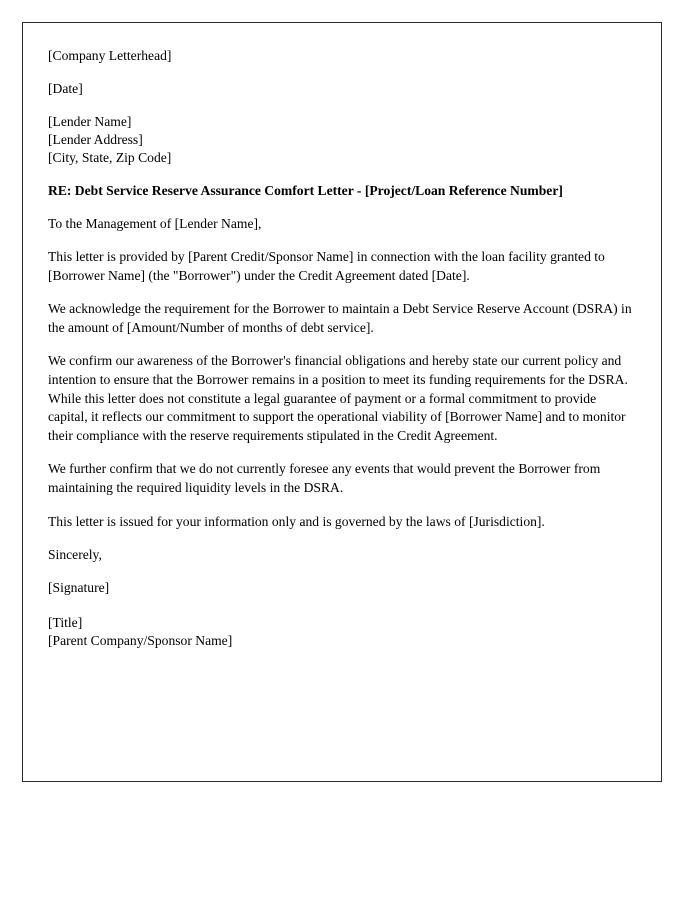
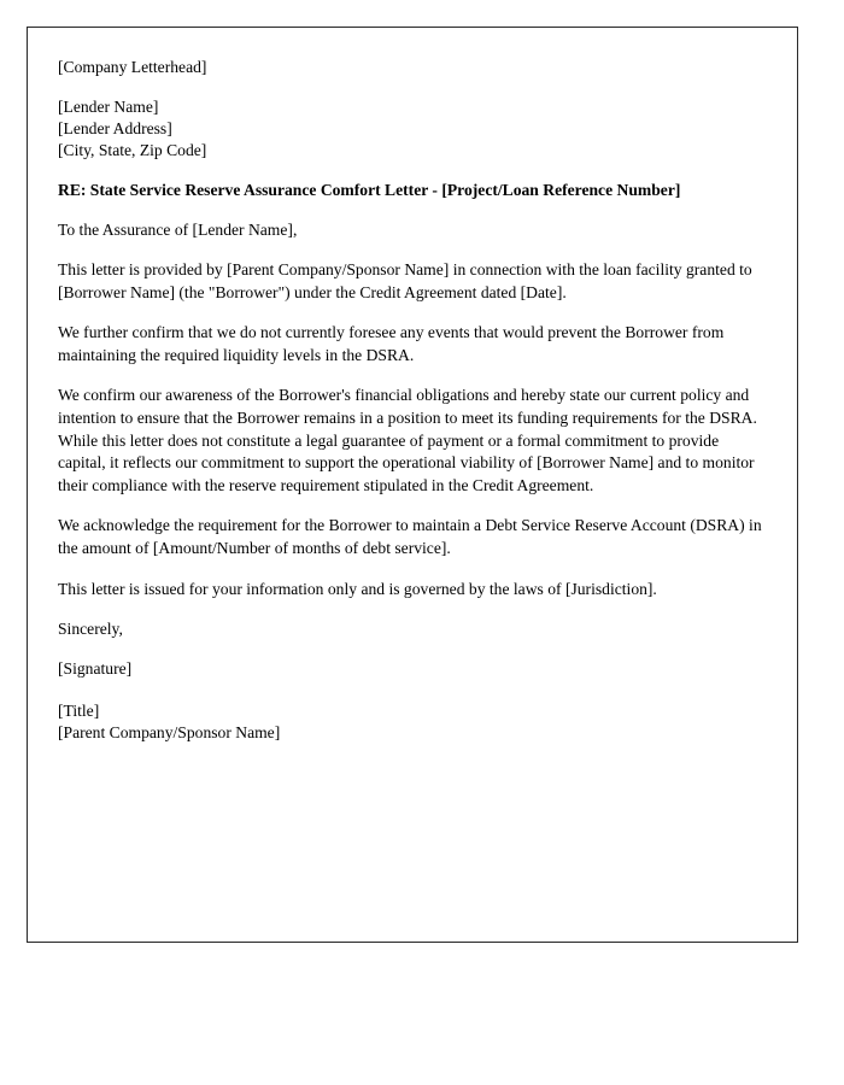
  [Company Letterhead]
- [Date]
  [Lender Name]
  [Lender Address]
  [City, State, Zip Code]
- RE: Debt Service Reserve Assurance Comfort Letter - [Project/Loan Reference Number]
+ RE: State Service Reserve Assurance Comfort Letter - [Project/Loan Reference Number]
- To the Management of [Lender Name],
+ To the Assurance of [Lender Name],
- This letter is provided by [Parent Credit/Sponsor Name] in connection with the loan facility granted to [Borrower Name] (the "Borrower") under the Credit Agreement dated [Date].
+ This letter is provided by [Parent Company/Sponsor Name] in connection with the loan facility granted to [Borrower Name] (the "Borrower") under the Credit Agreement dated [Date].
- We acknowledge the requirement for the Borrower to maintain a Debt Service Reserve Account (DSRA) in the amount of [Amount/Number of months of debt service].
+ We further confirm that we do not currently foresee any events that would prevent the Borrower from maintaining the required liquidity levels in the DSRA.
- We confirm our awareness of the Borrower's financial obligations and hereby state our current policy and intention to ensure that the Borrower remains in a position to meet its funding requirements for the DSRA. While this letter does not constitute a legal guarantee of payment or a formal commitment to provide capital, it reflects our commitment to support the operational viability of [Borrower Name] and to monitor their compliance with the reserve requirements stipulated in the Credit Agreement.
+ We confirm our awareness of the Borrower's financial obligations and hereby state our current policy and intention to ensure that the Borrower remains in a position to meet its funding requirements for the DSRA. While this letter does not constitute a legal guarantee of payment or a formal commitment to provide capital, it reflects our commitment to support the operational viability of [Borrower Name] and to monitor their compliance with the reserve requirement stipulated in the Credit Agreement.
- We further confirm that we do not currently foresee any events that would prevent the Borrower from maintaining the required liquidity levels in the DSRA.
+ We acknowledge the requirement for the Borrower to maintain a Debt Service Reserve Account (DSRA) in the amount of [Amount/Number of months of debt service].
  This letter is issued for your information only and is governed by the laws of [Jurisdiction].
  Sincerely,
  [Signature]
  [Title]
  [Parent Company/Sponsor Name]
